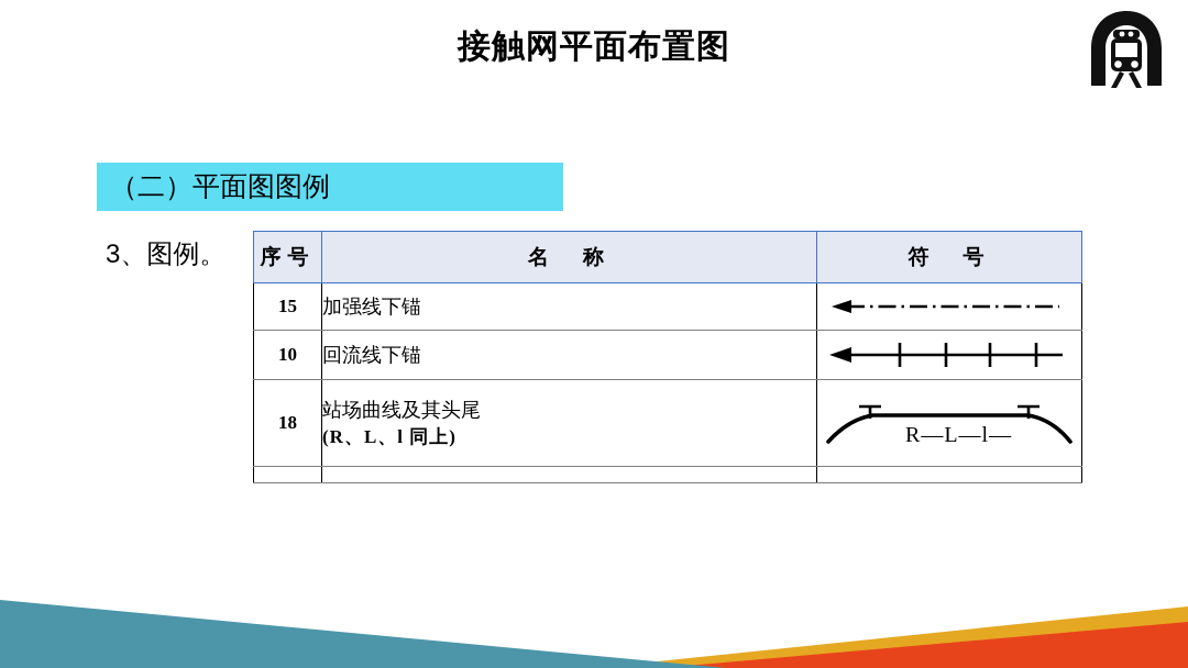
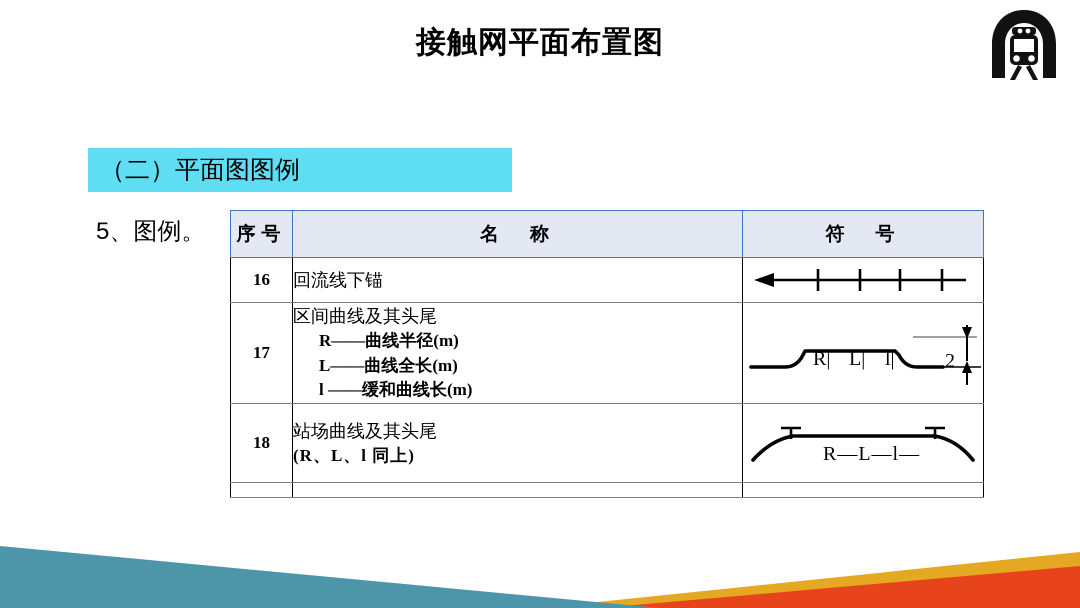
  接触网平面布置图
  （二）平面图图例
- 3、图例。
+ 5、图例。
  序号	名 称	符 号
- 15	加强线下锚
- 10	回流线下锚
+ 16	回流线下锚
+ 17	区间曲线及其头尾 R——曲线半径(m) L——曲线全长(m) l ——缓和曲线长(m)	R| L| l| 2
  18	站场曲线及其头尾 (R、L、l 同上)	R—L—l—
